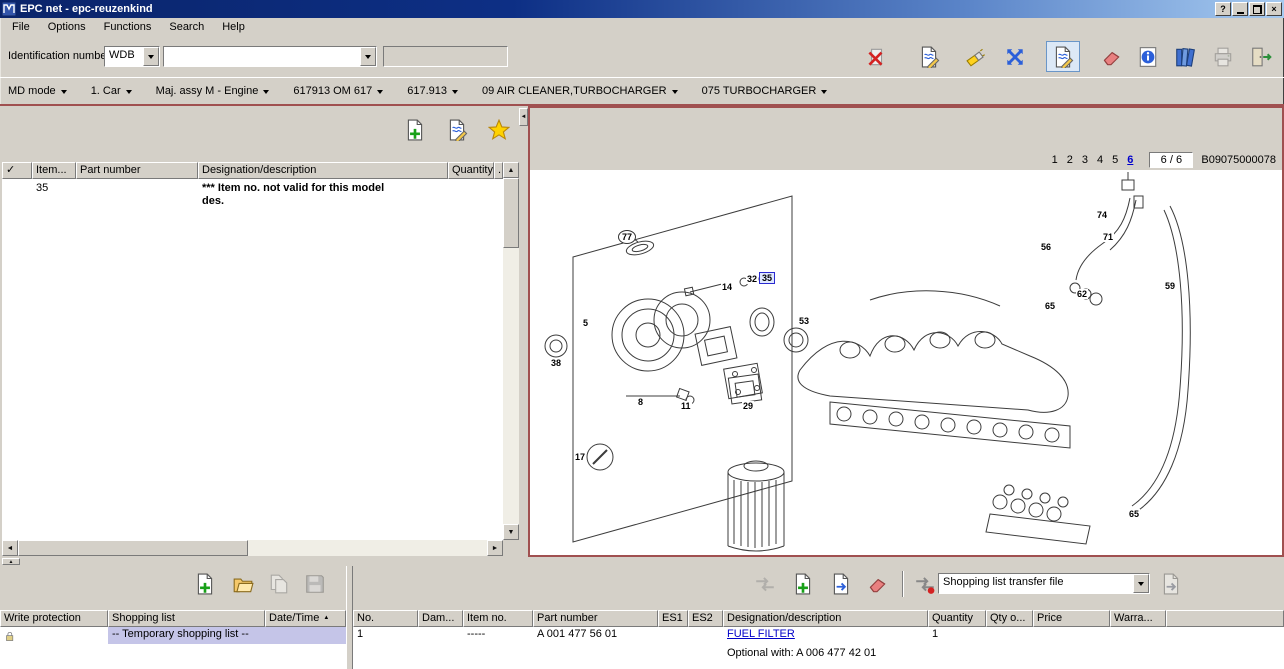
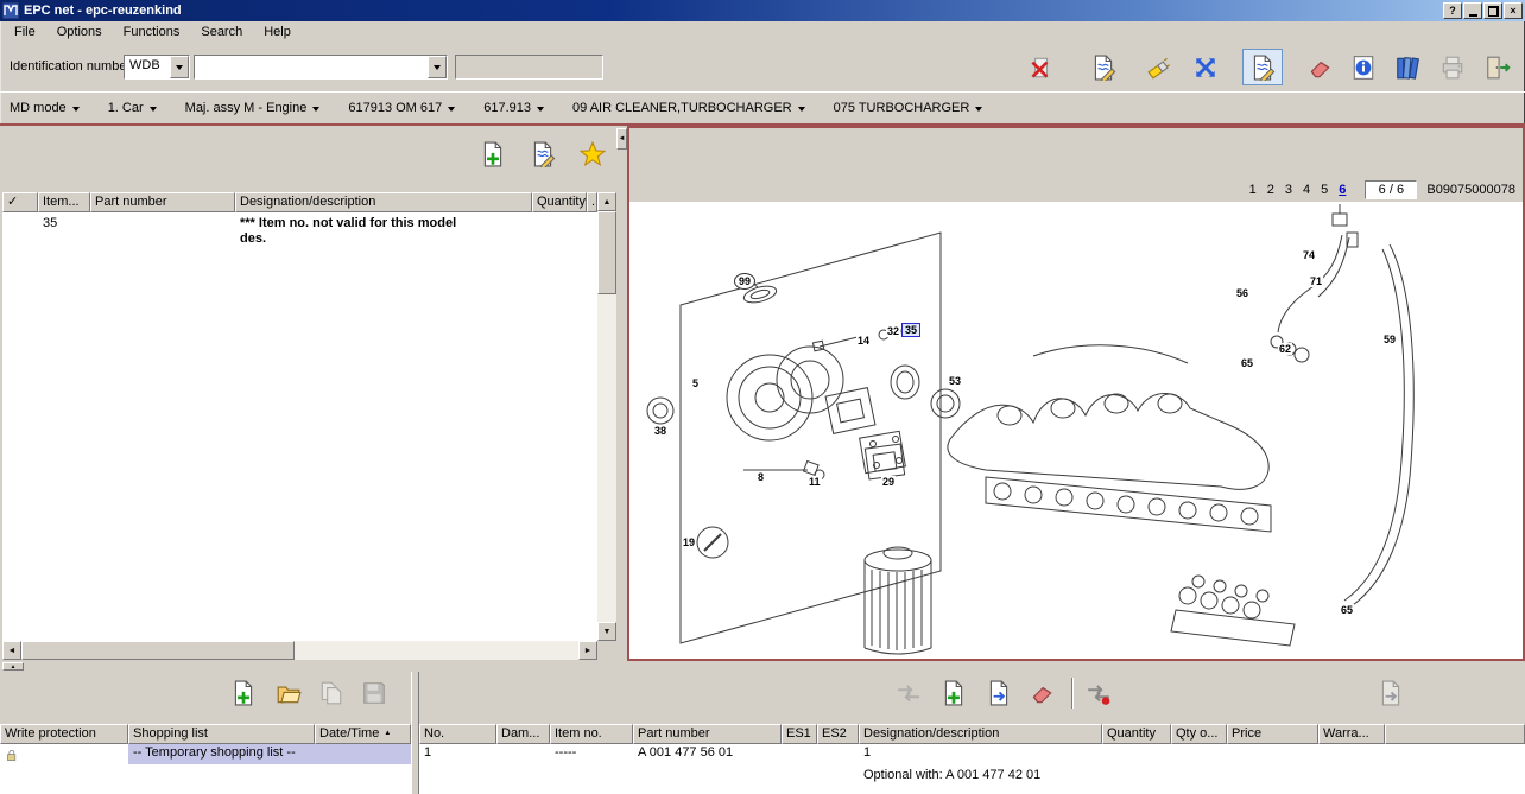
  EPC net - epc-reuzenkind
  ?
  ×
  File
  Options
  Functions
  Search
  Help
  Identification numb
  WDB
  MD mode
  1. Car
  Maj. assy M - Engine
  617913 OM 617
  617.913
  09 AIR CLEANER,TURBOCHARGER
  075 TURBOCHARGER
  ✓
  Item...
  Part number
  Designation/description
  Quantity
  35
  *** Item no. not valid for this model des.
  1
  2
  3
  4
  5
  6
  6 / 6
  B09075000078
- 77
+ 99
  14
  32
  35
  5
  38
  53
  29
  8
  11
- 17
+ 19
  56
  74
  71
  62
  65
  59
  65
  Write protection
  Shopping list
  Date/Time
  -- Temporary shopping list --
- Shopping list transfer file
  No.
  Dam...
  Item no.
  Part number
  ES1
  ES2
  Designation/description
  Quantity
  Qty o...
  Price
  Warra...
  1
  -----
  A 001 477 56 01
- FUEL FILTER
  1
- Optional with: A 006 477 42 01
+ Optional with: A 001 477 42 01
